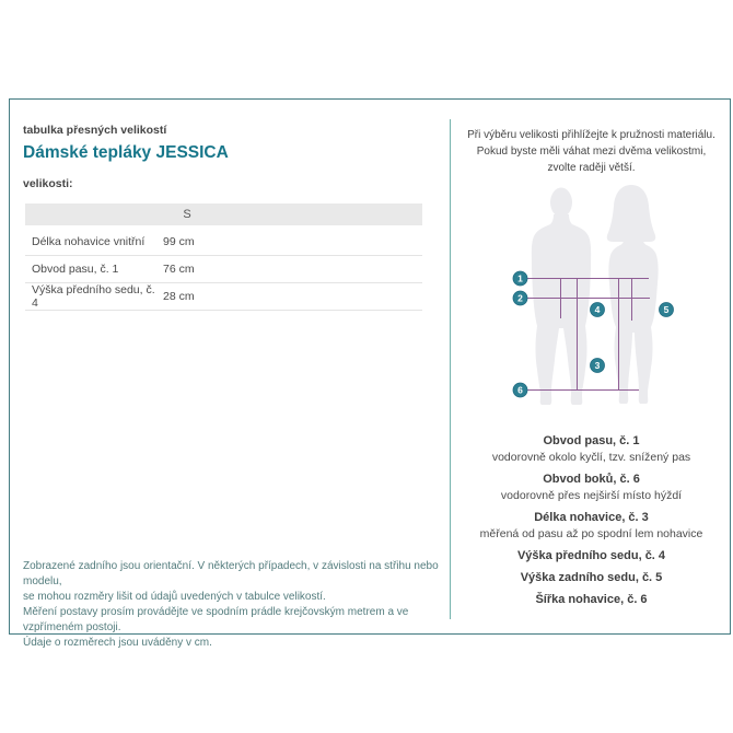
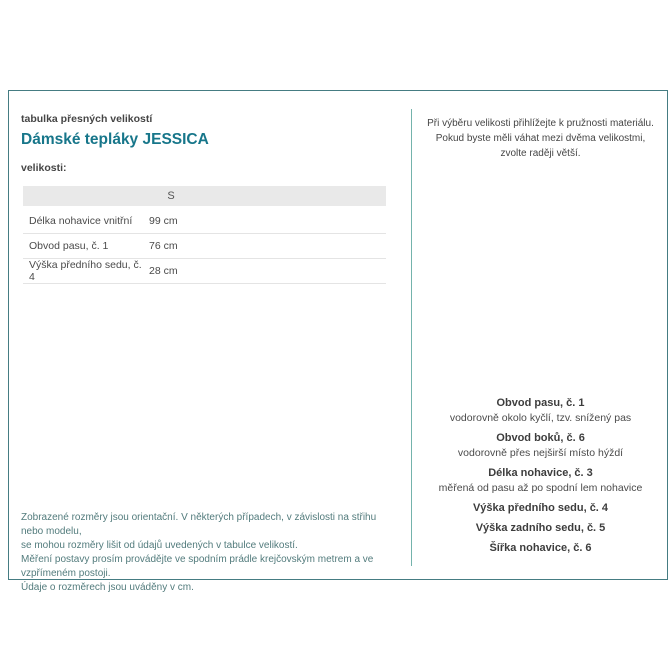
  tabulka přesných velikostí
  Dámské tepláky JESSICA
  velikosti:
  S
  Délka nohavice vnitřní
  99 cm
  Obvod pasu, č. 1
  76 cm
  Výška předního sedu, č. 4
  28 cm
- Zobrazené zadního jsou orientační. V některých případech, v závislosti na střihu nebo modelu,
+ Zobrazené rozměry jsou orientační. V některých případech, v závislosti na střihu nebo modelu,
  se mohou rozměry lišit od údajů uvedených v tabulce velikostí.
  Měření postavy prosím provádějte ve spodním prádle krejčovským metrem a ve vzpřímeném postoji.
  Údaje o rozměrech jsou uváděny v cm.
  Při výběru velikosti přihlížejte k pružnosti materiálu.
  Pokud byste měli váhat mezi dvěma velikostmi,
  zvolte raději větší.
- 1
- 2
- 3
- 4
- 5
- 6
  Obvod pasu, č. 1
  vodorovně okolo kyčlí, tzv. snížený pas
  Obvod boků, č. 6
  vodorovně přes nejširší místo hýždí
  Délka nohavice, č. 3
  měřená od pasu až po spodní lem nohavice
  Výška předního sedu, č. 4
  Výška zadního sedu, č. 5
  Šířka nohavice, č. 6
